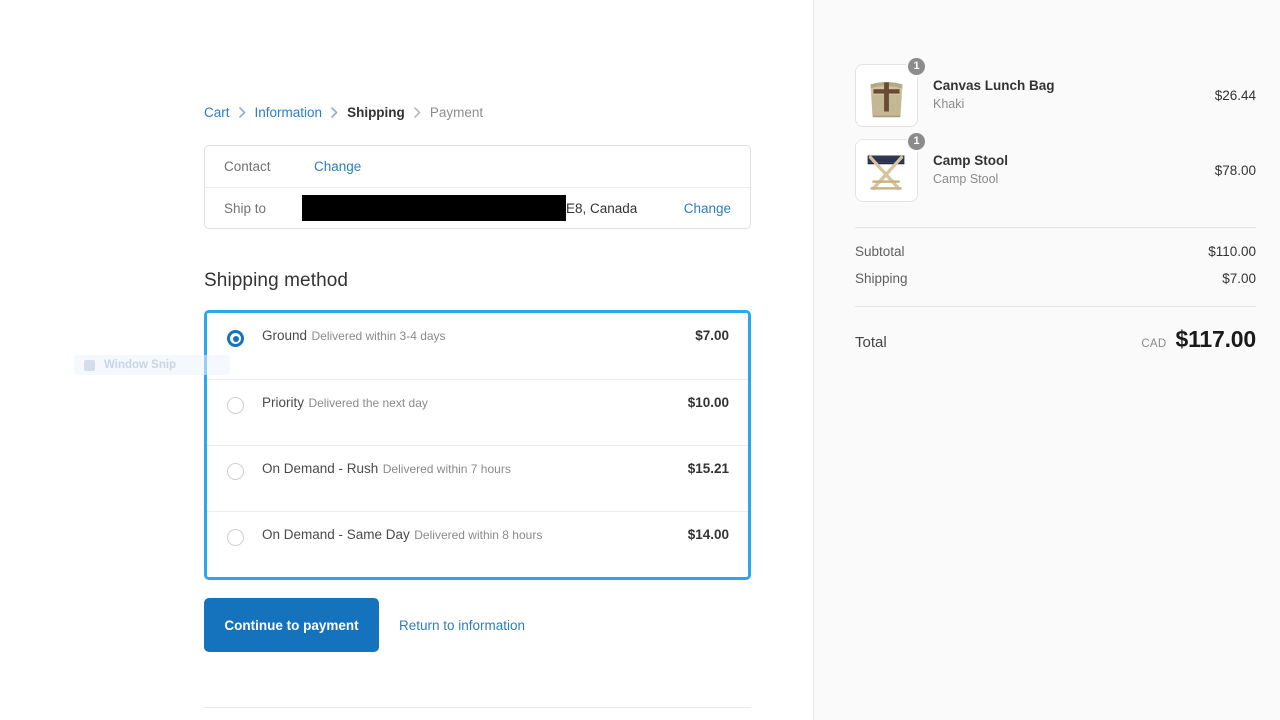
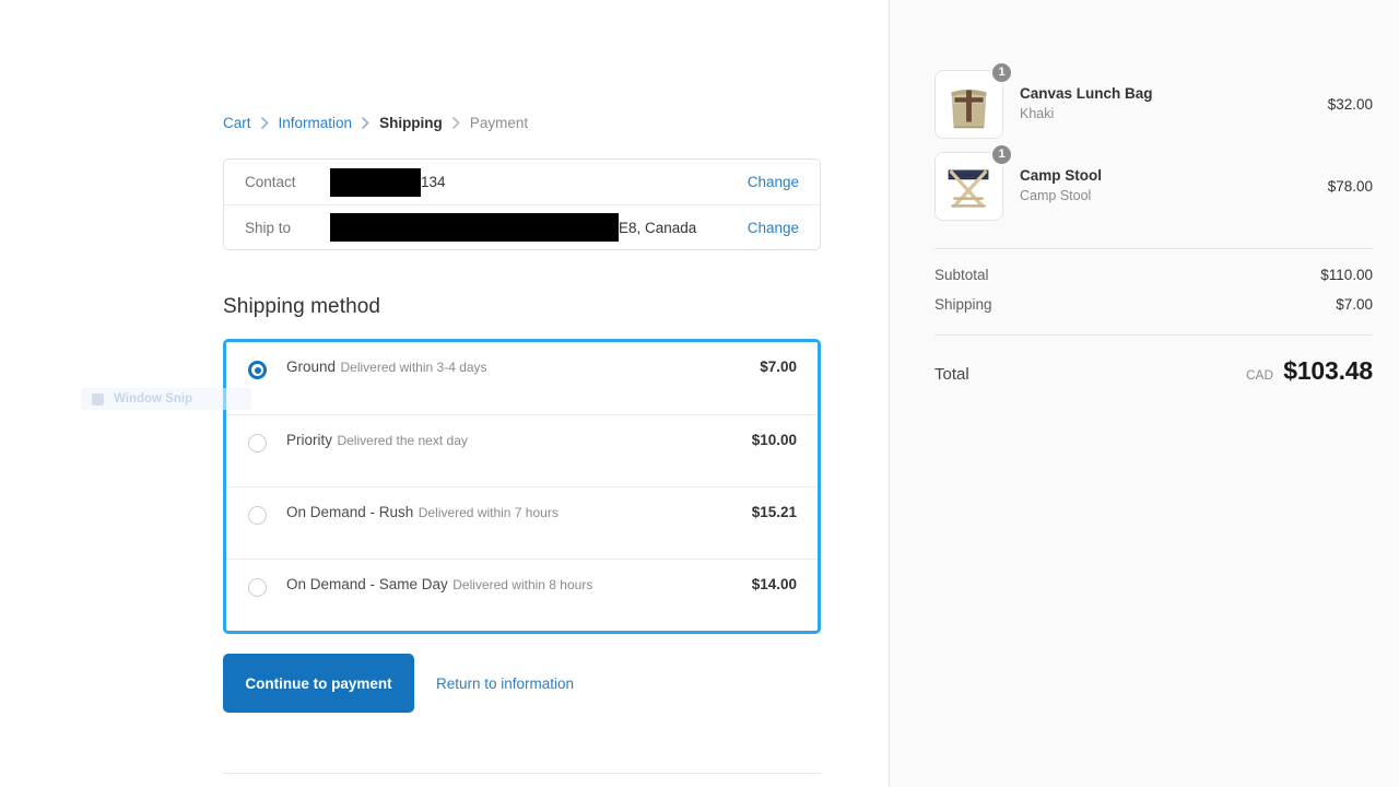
  Cart
  Information
  Shipping
  Payment
  Contact
+ 134
  Change
  Ship to
  E8, Canada
  Change
  Shipping method
  Ground Delivered within 3-4 days
  $7.00
  Priority Delivered the next day
  $10.00
  On Demand - Rush Delivered within 7 hours
  $15.21
  On Demand - Same Day Delivered within 8 hours
  $14.00
  Continue to payment
  Return to information
  Window Snip
  1
  Canvas Lunch Bag
  Khaki
- $26.44
+ $32.00
  1
  Camp Stool
  Camp Stool
  $78.00
  Subtotal
  $110.00
  Shipping
  $7.00
  Total
  CAD
- $117.00
+ $103.48
